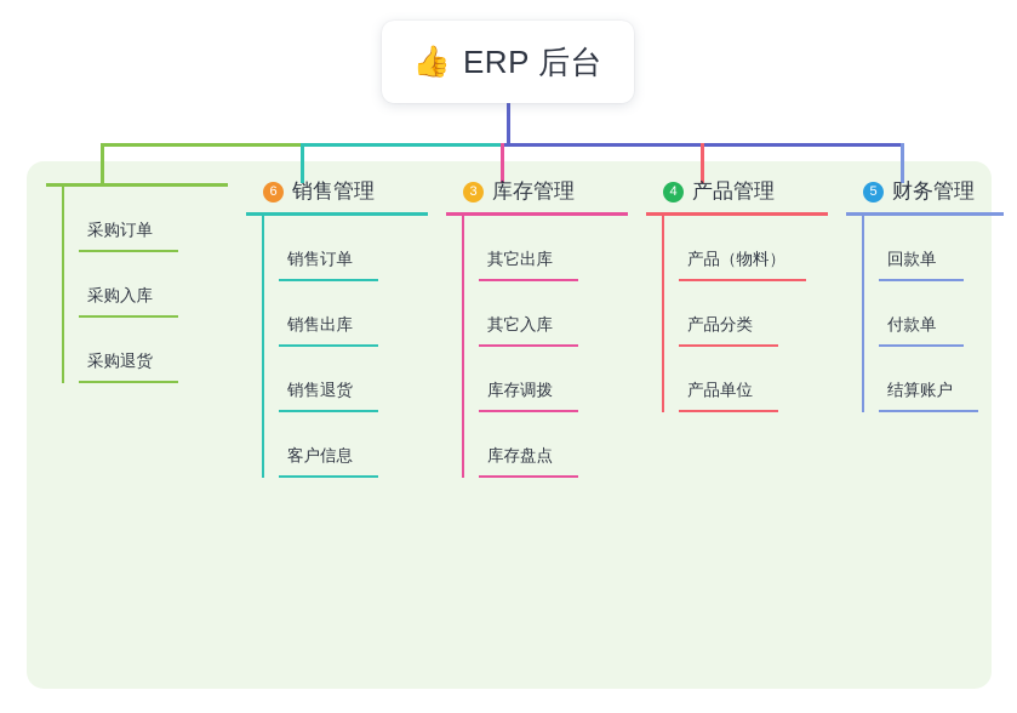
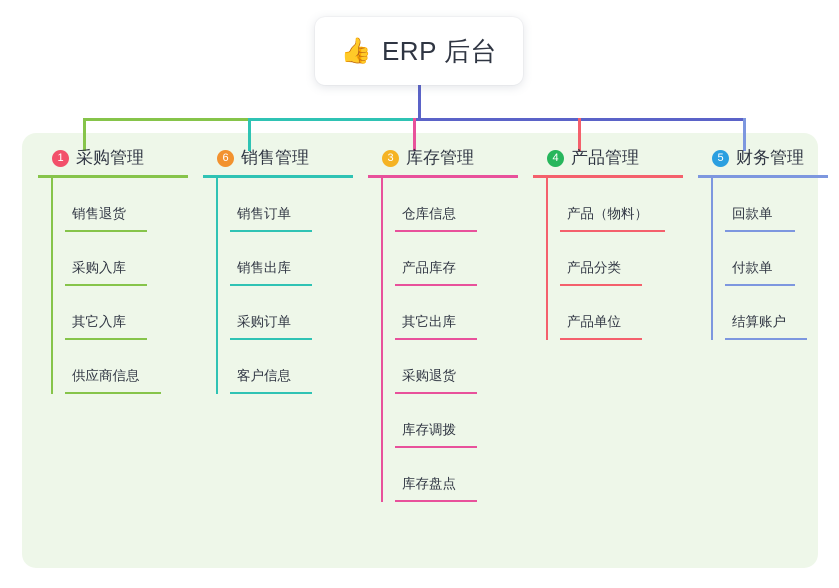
  👍
  ERP 后台
+ 1
+ 采购管理
- 采购订单
+ 销售退货
  采购入库
- 采购退货
+ 其它入库
+ 供应商信息
  6
  销售管理
  销售订单
  销售出库
- 销售退货
+ 采购订单
  客户信息
  3
  库存管理
+ 仓库信息
+ 产品库存
  其它出库
- 其它入库
+ 采购退货
  库存调拨
  库存盘点
  4
  产品管理
  产品（物料）
  产品分类
  产品单位
  5
  财务管理
  回款单
  付款单
  结算账户
